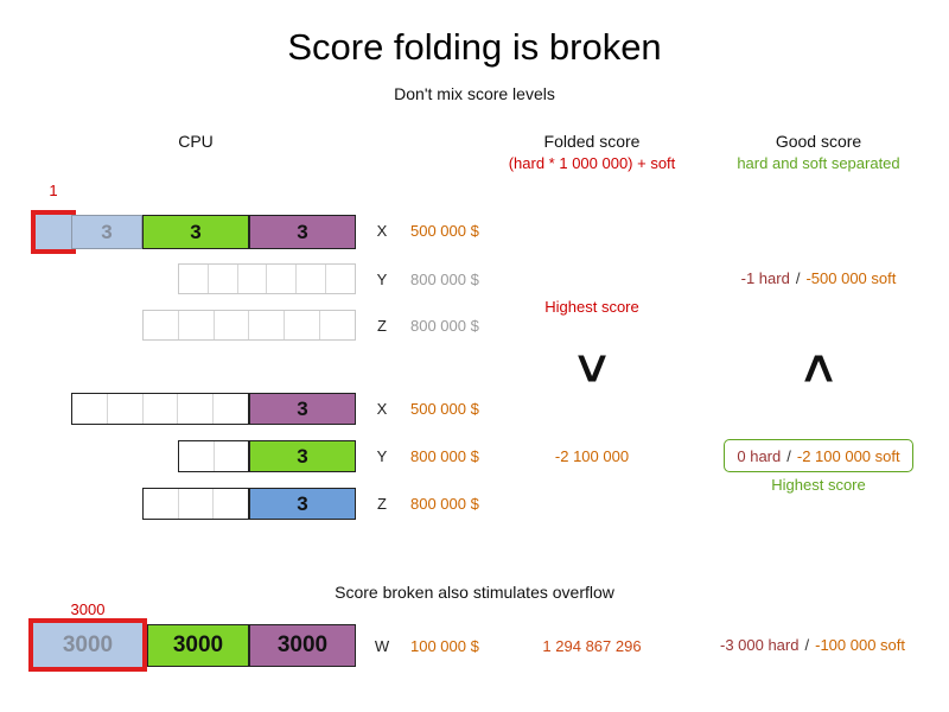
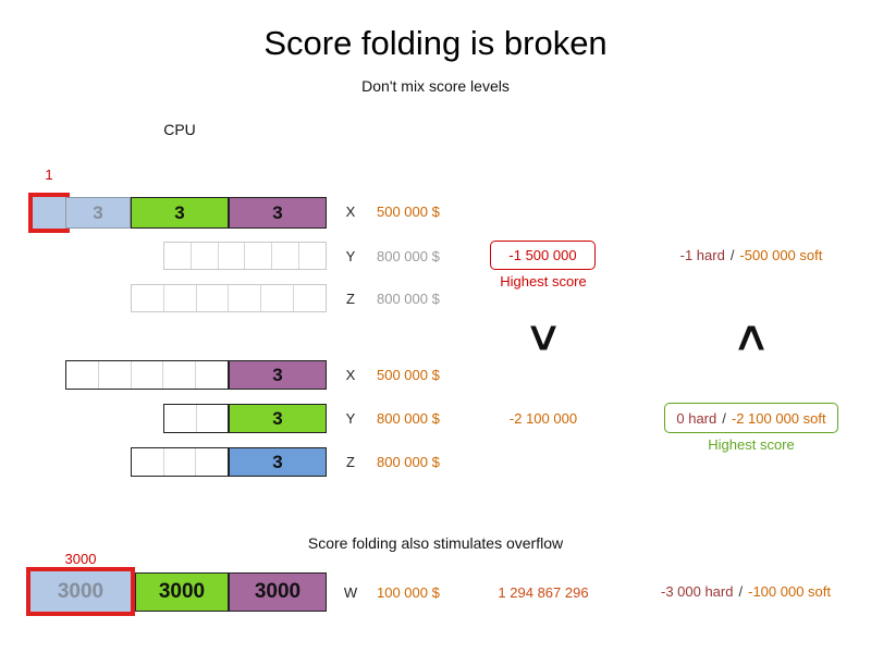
  Score folding is broken
  Don't mix score levels
  CPU
- Folded score
- (hard * 1 000 000) + soft
- Good score
- hard and soft separated
  1
  3
  3
  3
  X
  500 000 $
  Y
  800 000 $
+ -1 500 000
  Highest score
  -1 hard
  /
  -500 000 soft
  Z
  800 000 $
  ∨
  ∧
  3
  X
  500 000 $
  3
  Y
  800 000 $
  -2 100 000
  0 hard
  /
  -2 100 000 soft
  Highest score
  3
  Z
  800 000 $
- Score broken also stimulates overflow
+ Score folding also stimulates overflow
  3000
  3000
  3000
  3000
  W
  100 000 $
  1 294 867 296
  -3 000 hard
  /
  -100 000 soft
